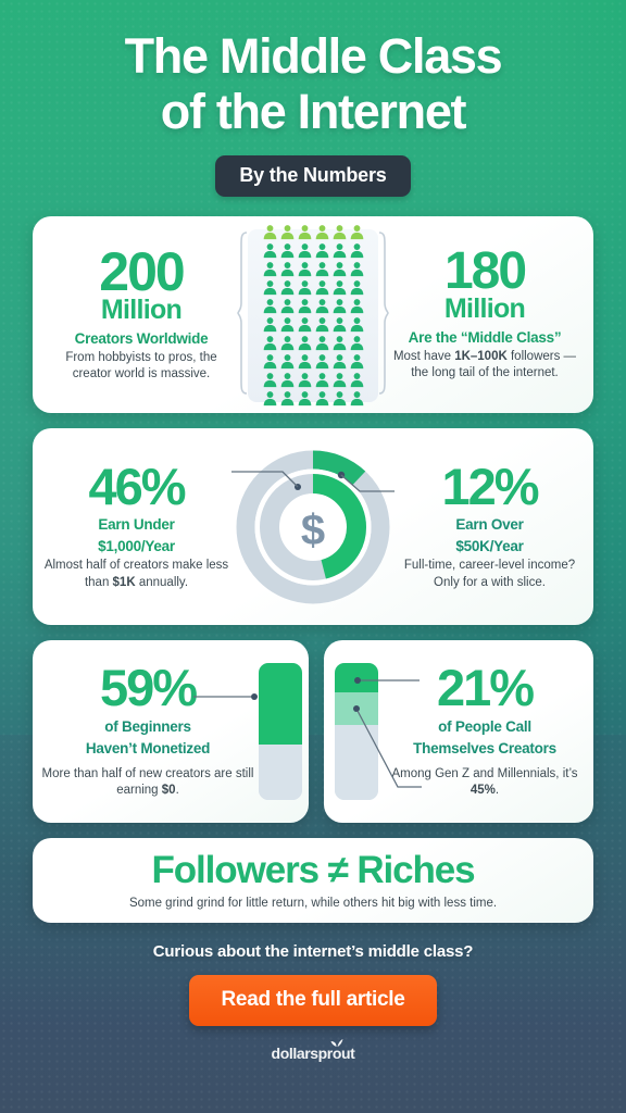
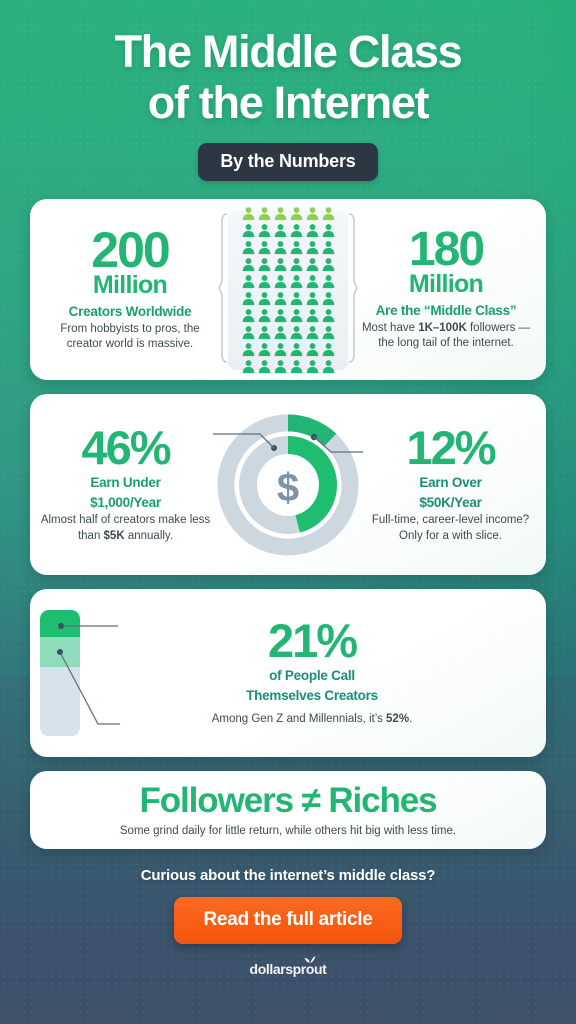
  The Middle Class
  of the Internet
  By the Numbers
  200
  Million
  Creators Worldwide
  From hobbyists to pros, the creator world is massive.
  180
  Million
  Are the “Middle Class”
  Most have 1K–100K followers — the long tail of the internet.
  46%
  Earn Under
  $1,000/Year
- Almost half of creators make less than $1K annually.
+ Almost half of creators make less than $5K annually.
  $
  12%
  Earn Over
  $50K/Year
  Full-time, career-level income? Only for a with slice.
- 59%
- of Beginners
- Haven’t Monetized
- More than half of new creators are still earning $0.
  21%
  of People Call
  Themselves Creators
- Among Gen Z and Millennials, it’s 45%.
+ Among Gen Z and Millennials, it’s 52%.
  Followers ≠ Riches
- Some grind grind for little return, while others hit big with less time.
+ Some grind daily for little return, while others hit big with less time.
  Curious about the internet’s middle class?
  Read the full article
  dollarspr
  o
  ut
